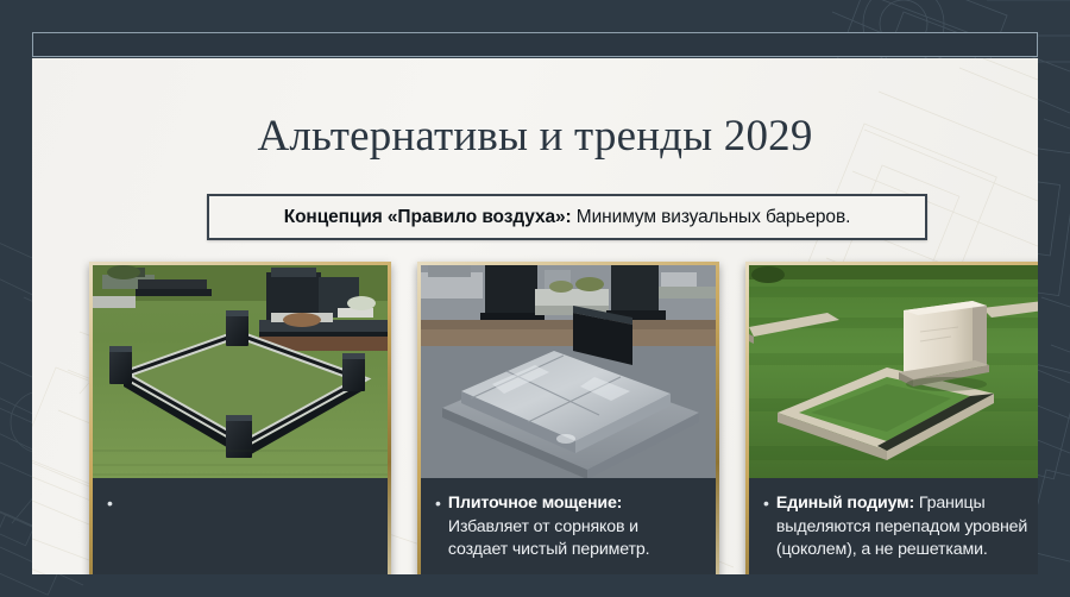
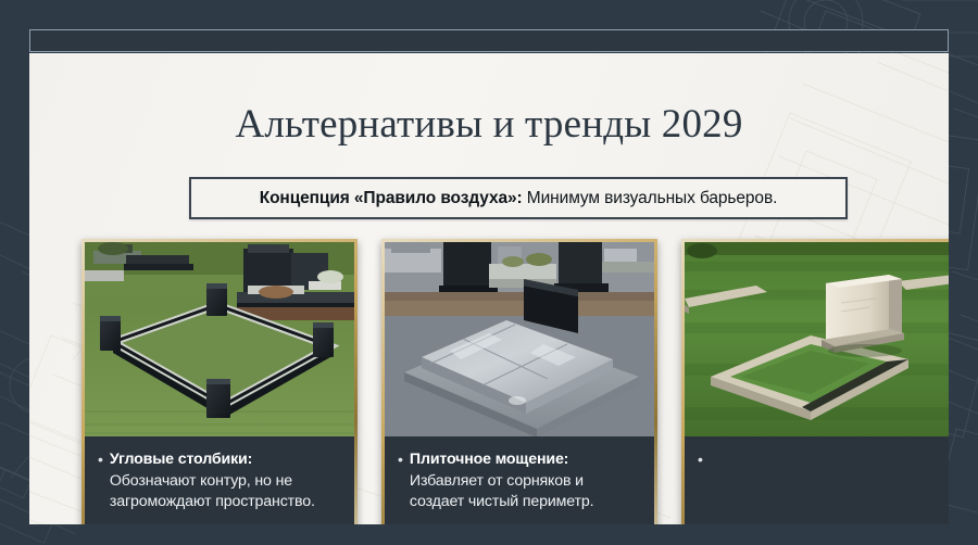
  Альтернативы и тренды 2029
  Концепция «Правило воздуха»: Минимум визуальных барьеров.
  •
+ Угловые столбики: Обозначают контур, но не загромождают пространство.
  •
  Плиточное мощение: Избавляет от сорняков и создает чистый периметр.
  •
- Единый подиум: Границы выделяются перепадом уровней (цоколем), а не решетками.
